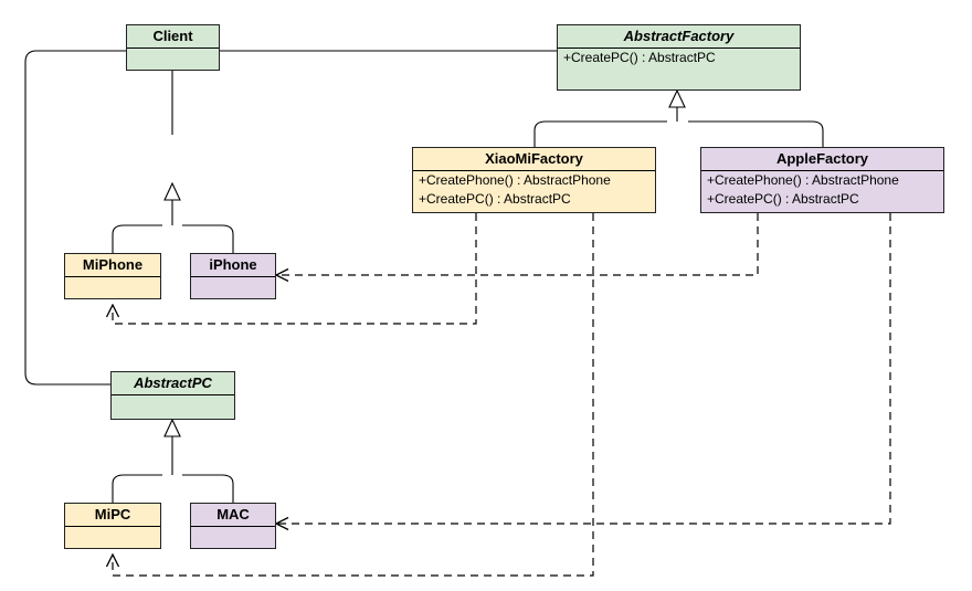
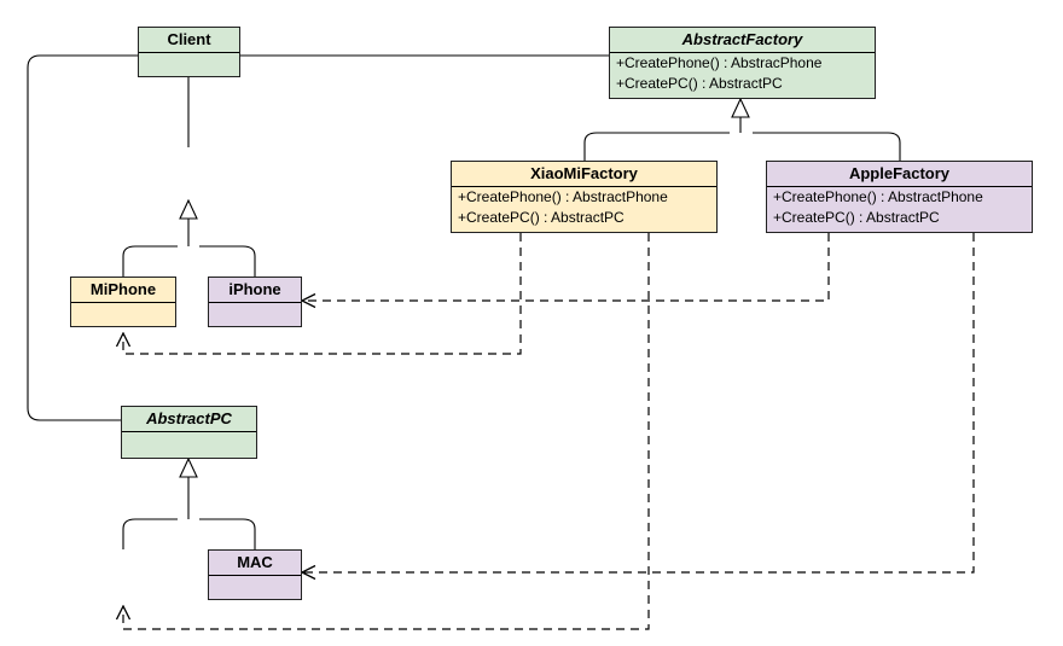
  Client
  AbstractFactory
+ +CreatePhone() : AbstracPhone
  +CreatePC() : AbstractPC
  XiaoMiFactory
  +CreatePhone() : AbstractPhone
  +CreatePC() : AbstractPC
  AppleFactory
  +CreatePhone() : AbstractPhone
  +CreatePC() : AbstractPC
  MiPhone
  iPhone
  AbstractPC
- MiPC
  MAC
